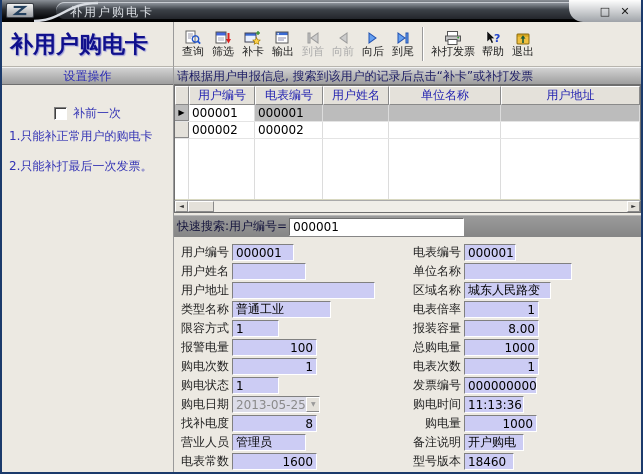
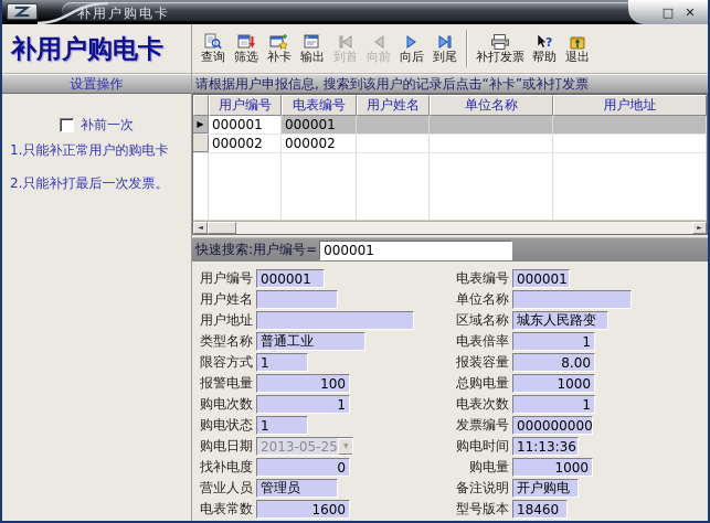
  补用户购电卡
  □
  ✕
  补用户购电卡
  查询
  筛选
  补卡
  输出
  到首
  向前
  向后
  到尾
  补打发票
  ?
  帮助
  退出
  设置操作
  补前一次
  1.只能补正常用户的购电卡
  2.只能补打最后一次发票。
  请根据用户申报信息, 搜索到该用户的记录后点击“补卡”或补打发票
  用户编号
  电表编号
  用户姓名
  单位名称
  用户地址
  ▶
  000001
  000001
  000002
  000002
  快速搜索:用户编号=
  000001
  用户编号
  000001
  用户姓名
  用户地址
  类型名称
  普通工业
  限容方式
  1
  报警电量
  100
  购电次数
  1
  购电状态
  1
  购电日期
  2013-05-25
  找补电度
- 8
+ 0
  营业人员
  管理员
  电表常数
  1600
  电表编号
  000001
  单位名称
  区域名称
  城东人民路变
  电表倍率
  1
  报装容量
  8.00
  总购电量
  1000
  电表次数
  1
  发票编号
  000000000
  购电时间
  11:13:36
  购电量
  1000
  备注说明
  开户购电
  型号版本
  18460
